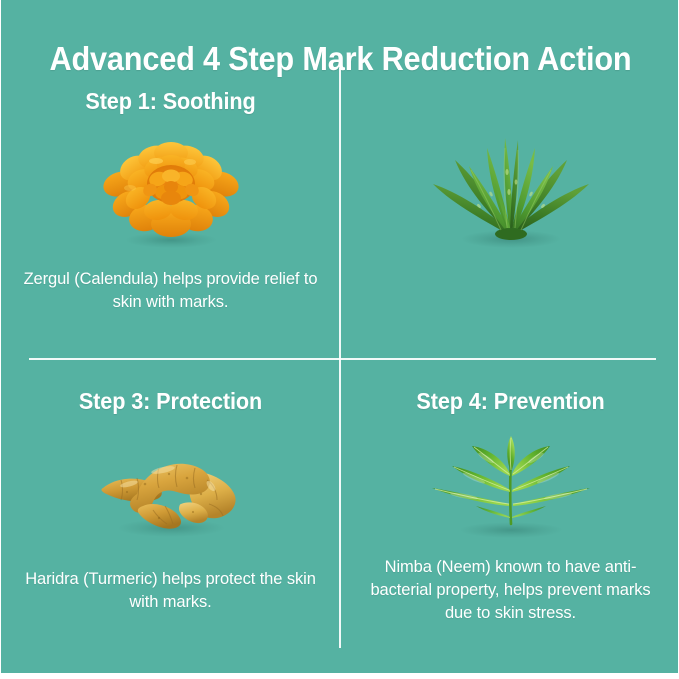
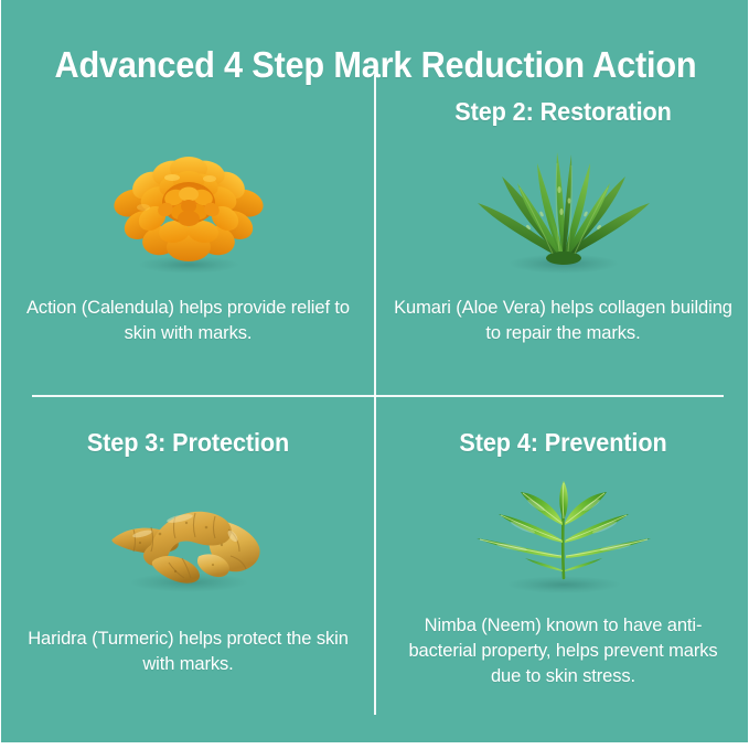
  Advanced 4 Step Mark Reduction Action
- Step 1: Soothing
- Zergul (Calendula) helps provide relief to skin with marks.
+ Action (Calendula) helps provide relief to skin with marks.
+ Step 2: Restoration
+ Kumari (Aloe Vera) helps collagen building to repair the marks.
  Step 3: Protection
  Haridra (Turmeric) helps protect the skin with marks.
  Step 4: Prevention
  Nimba (Neem) known to have anti-bacterial property, helps prevent marks due to skin stress.
